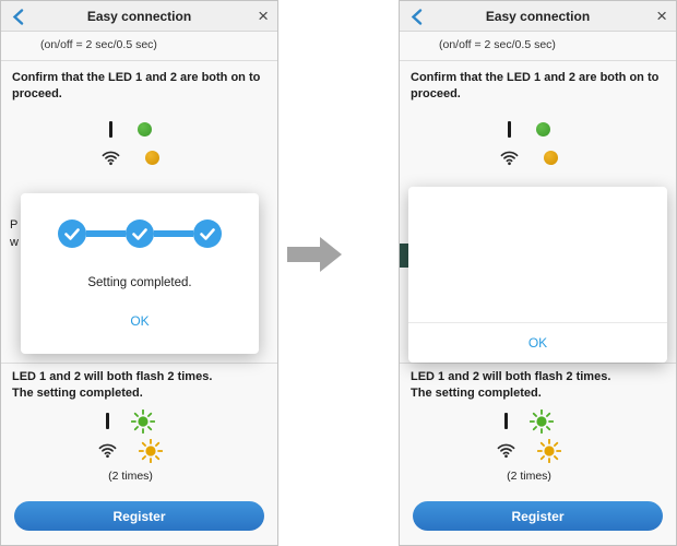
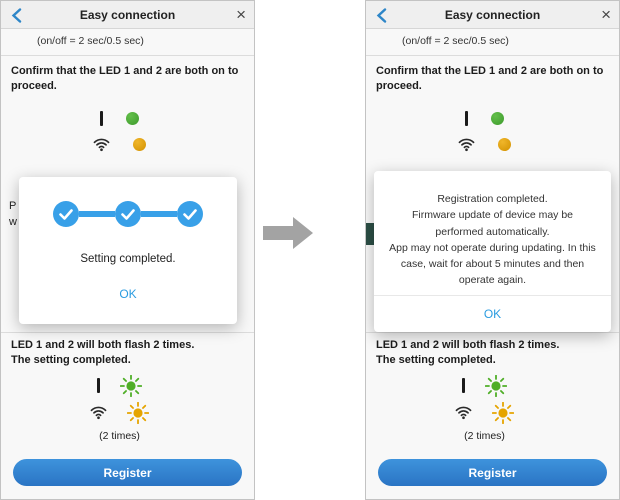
  Easy connection
  ×
  (on/off = 2 sec/0.5 sec)
  Confirm that the LED 1 and 2 are both on to proceed.
  P
  w
  Setting completed.
  OK
  LED 1 and 2 will both flash 2 times.
  The setting completed.
  (2 times)
  Register
  Easy connection
  ×
  (on/off = 2 sec/0.5 sec)
  Confirm that the LED 1 and 2 are both on to proceed.
+ Registration completed.
+ Firmware update of device may be performed automatically.
+ App may not operate during updating. In this case, wait for about 5 minutes and then operate again.
  OK
  LED 1 and 2 will both flash 2 times.
  The setting completed.
  (2 times)
  Register
